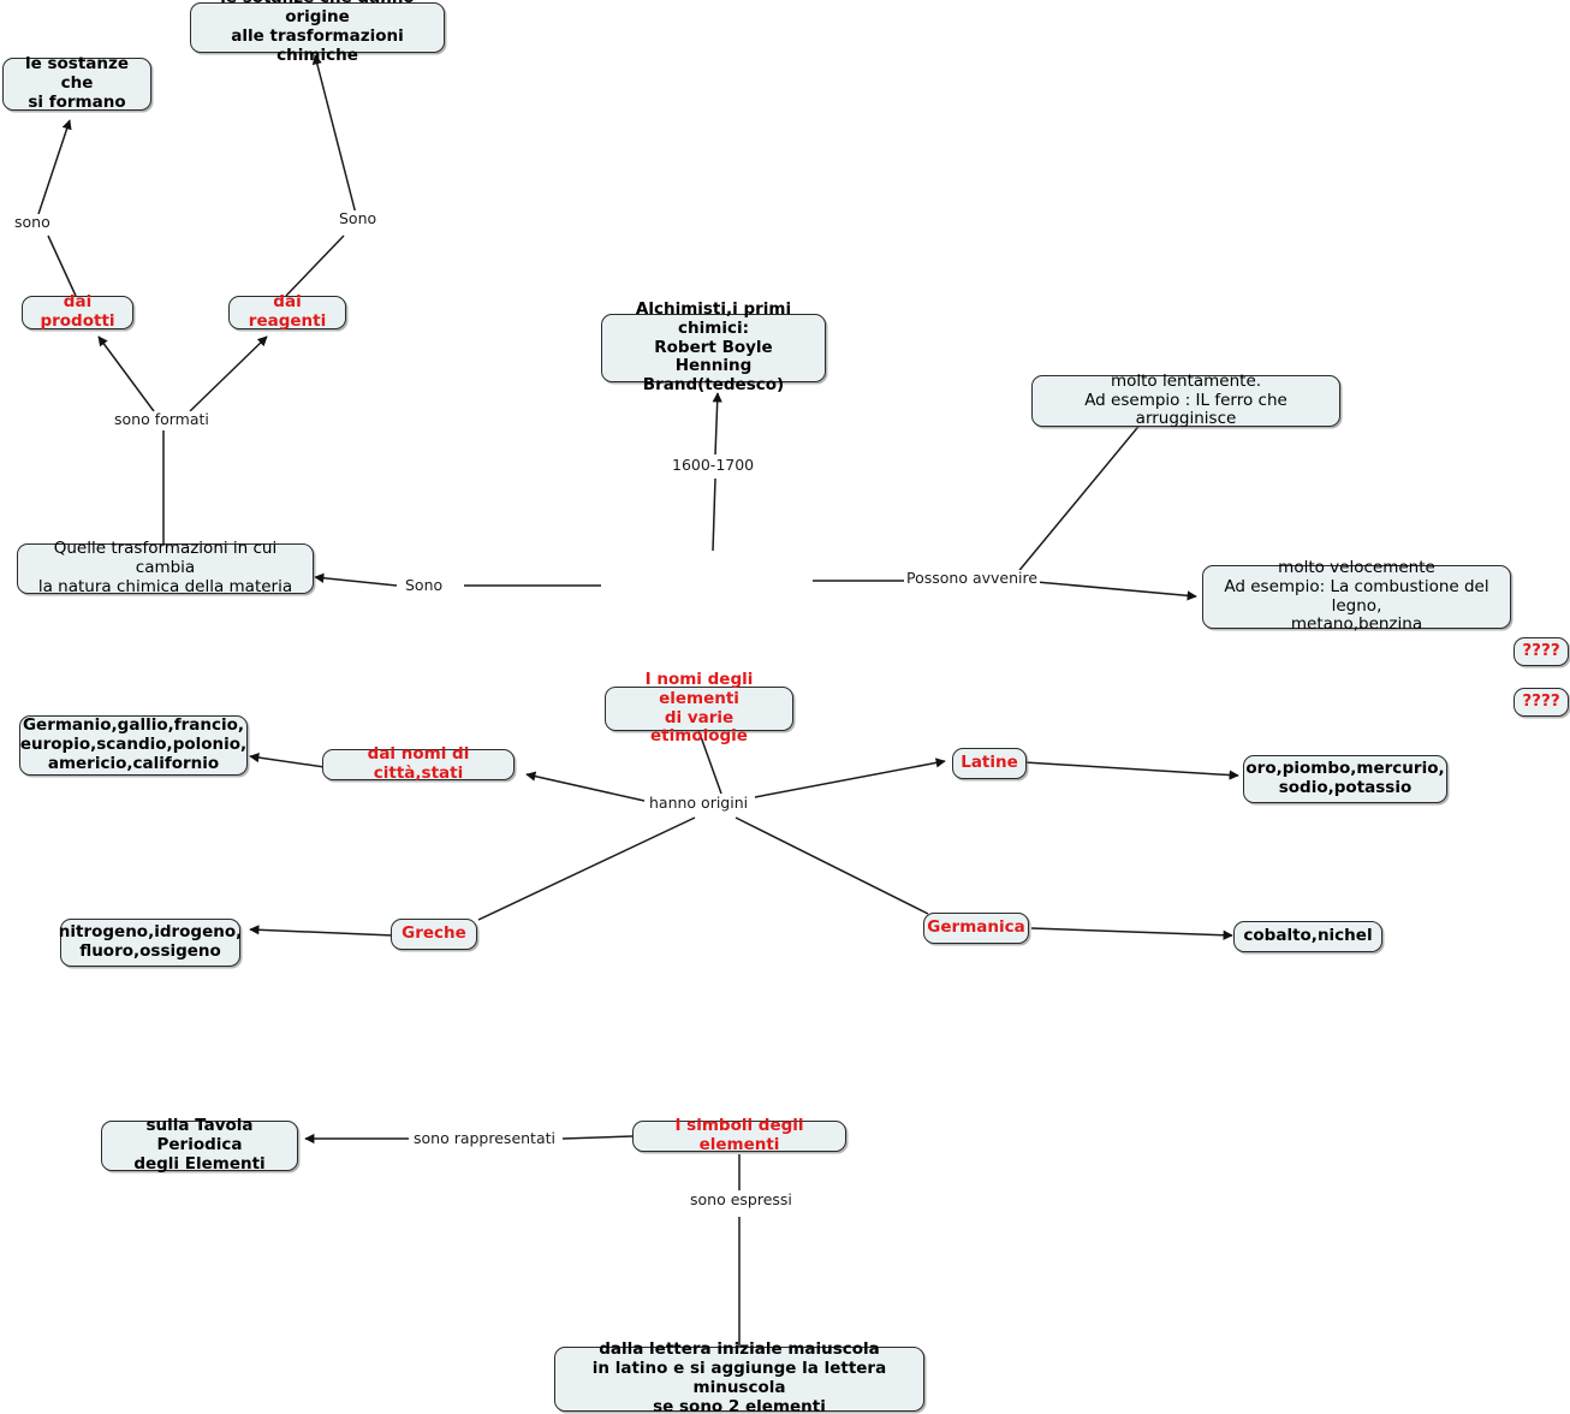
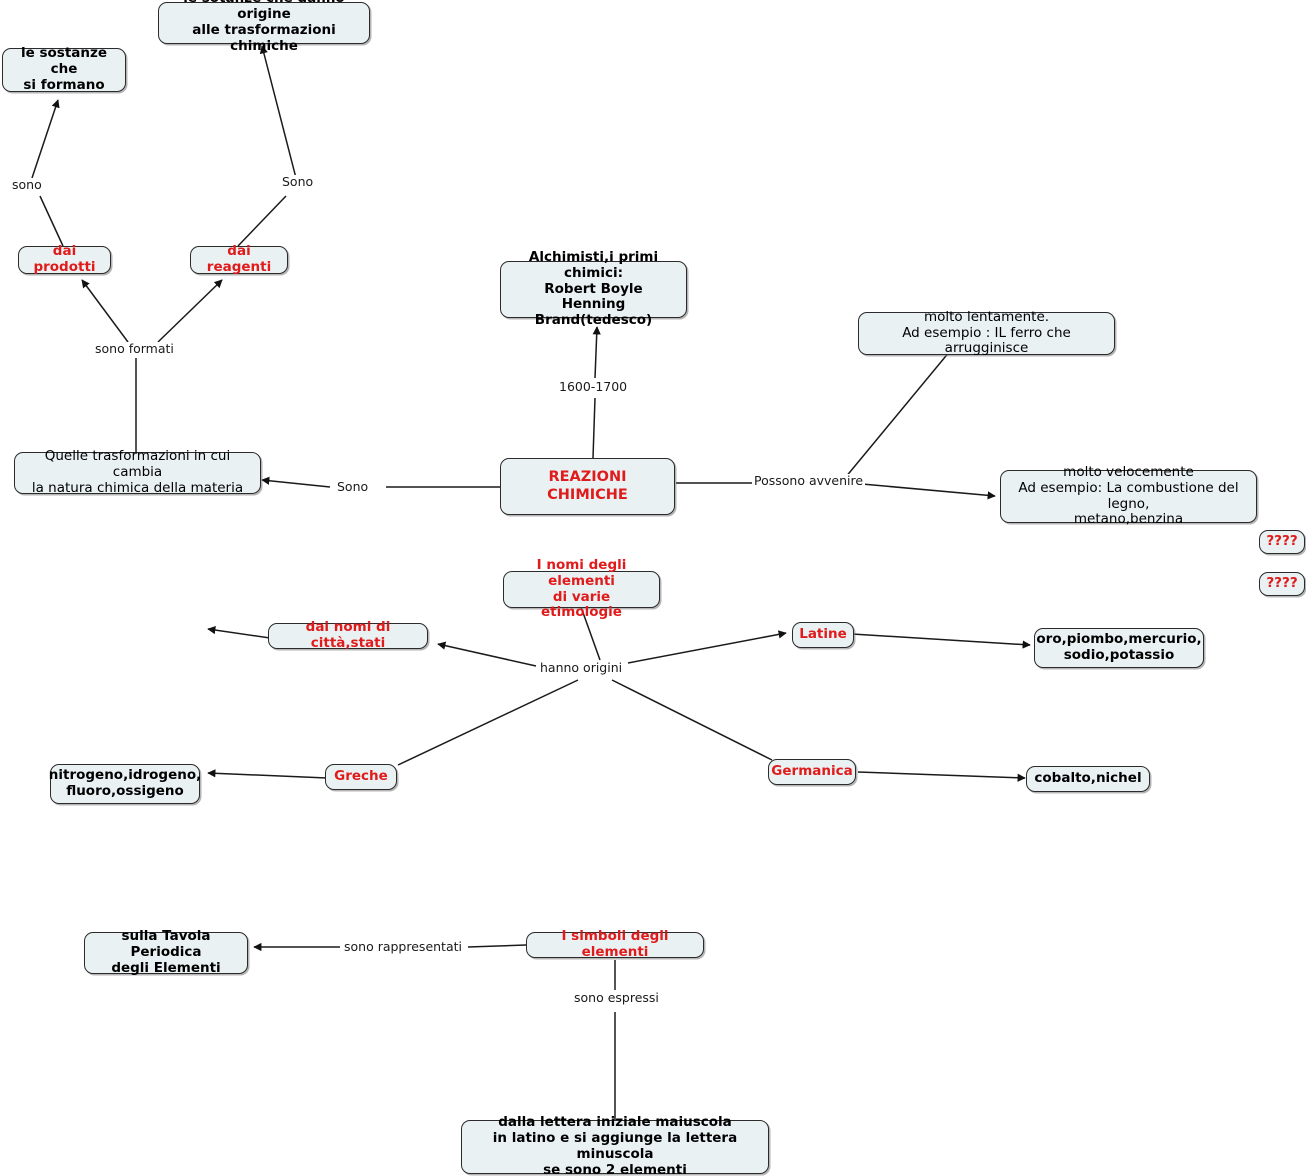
  alle trasformazioni chimiche
  le sostanze che
  si formano
  sono
  Sono
  dai prodotti
  dai reagenti
  sono formati
  Quelle trasformazioni in cui cambia
  la natura chimica della materia
  Alchimisti,i primi chimici:
  Robert Boyle
  Henning Brand(tedesco)
  1600-1700
+ REAZIONI CHIMICHE
  Sono
  Possono avvenire
  molto lentamente.
  Ad esempio : IL ferro che arrugginisce
  molto velocemente
  Ad esempio: La combustione del legno,
  metano,benzina
  ????
  ????
  I nomi degli elementi
  di varie etimologie
  hanno origini
  dai nomi di città,stati
- Germanio,gallio,francio,
- europio,scandio,polonio,
- americio,californio
  Greche
  nitrogeno,idrogeno,
  fluoro,ossigeno
  Latine
  oro,piombo,mercurio,
  sodio,potassio
  Germanica
  cobalto,nichel
  I simboli degli elementi
  sono rappresentati
  sulla Tavola Periodica
  degli Elementi
  sono espressi
  dalla lettera iniziale maiuscola
  in latino e si aggiunge la lettera minuscola
  se sono 2 elementi
